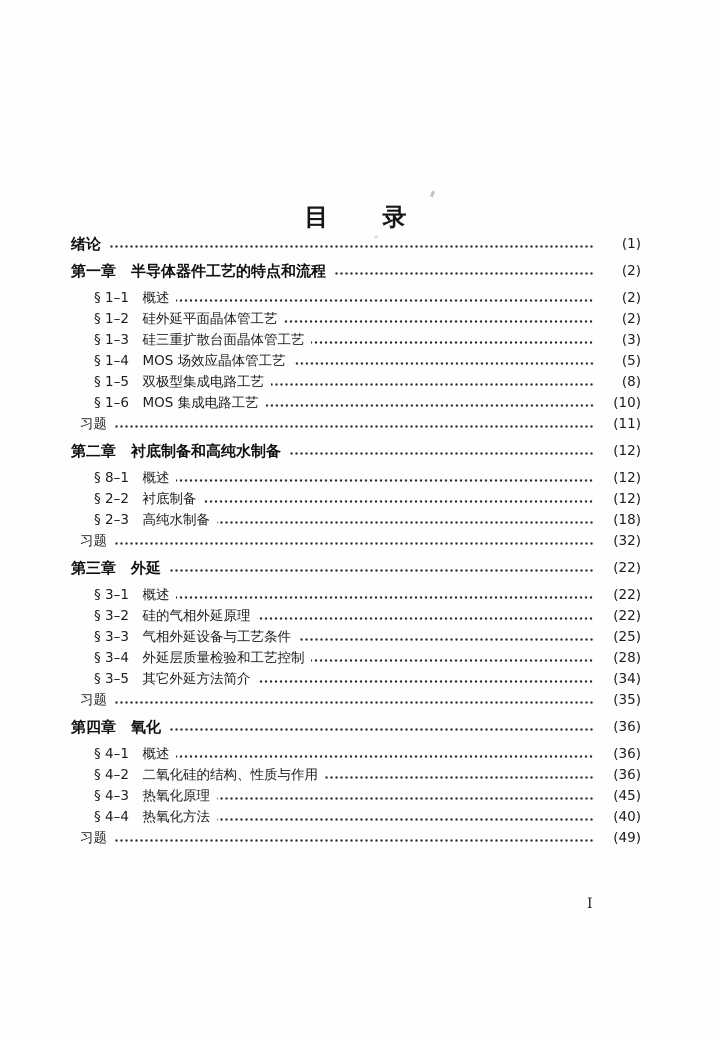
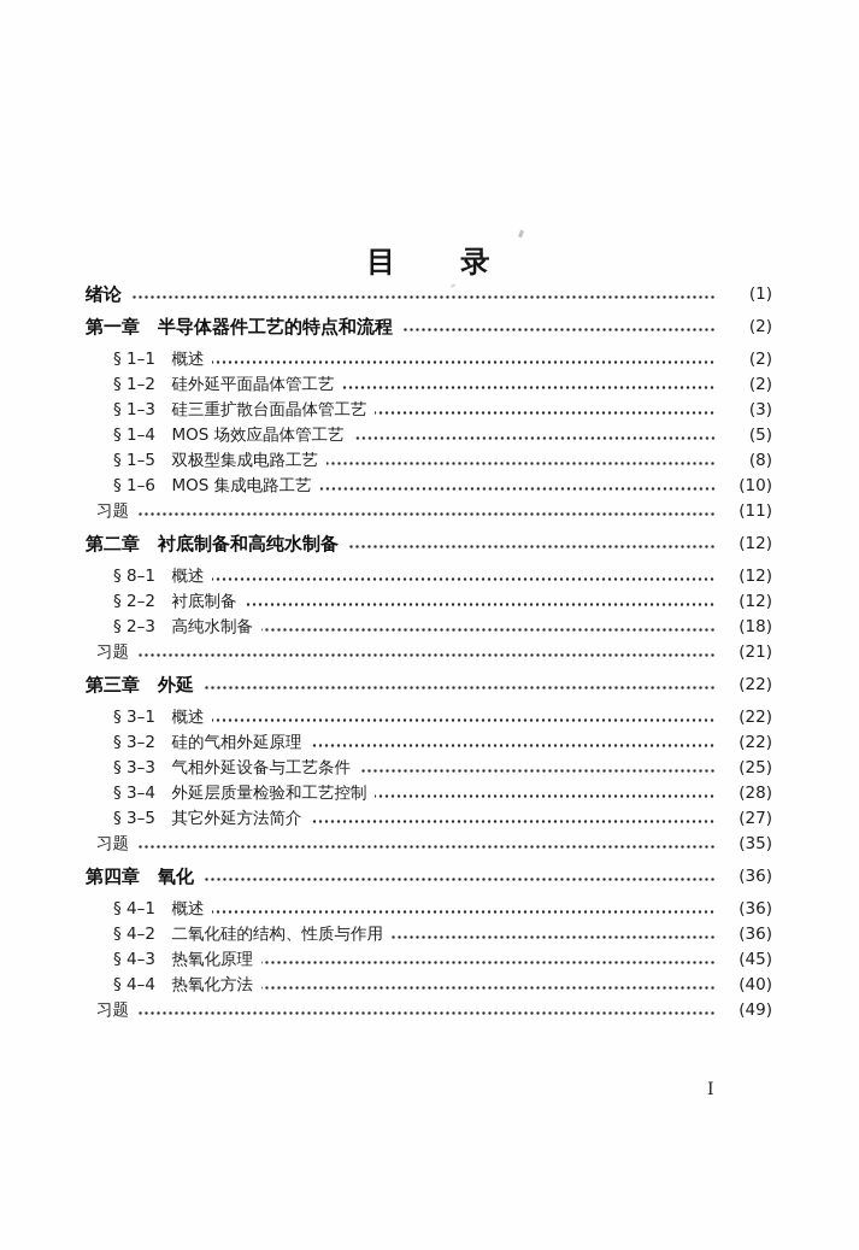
  目 录
  绪论
  (1)
  第一章 半导体器件工艺的特点和流程
  (2)
  § 1–1 概述
  (2)
  § 1–2 硅外延平面晶体管工艺
  (2)
  § 1–3 硅三重扩散台面晶体管工艺
  (3)
  § 1–4 MOS 场效应晶体管工艺
  (5)
  § 1–5 双极型集成电路工艺
  (8)
  § 1–6 MOS 集成电路工艺
  (10)
  习题
  (11)
  第二章 衬底制备和高纯水制备
  (12)
  § 8–1 概述
  (12)
  § 2–2 衬底制备
  (12)
  § 2–3 高纯水制备
  (18)
  习题
- (32)
+ (21)
  第三章 外延
  (22)
  § 3–1 概述
  (22)
  § 3–2 硅的气相外延原理
  (22)
  § 3–3 气相外延设备与工艺条件
  (25)
  § 3–4 外延层质量检验和工艺控制
  (28)
  § 3–5 其它外延方法简介
- (34)
+ (27)
  习题
  (35)
  第四章 氧化
  (36)
  § 4–1 概述
  (36)
  § 4–2 二氧化硅的结构、性质与作用
  (36)
  § 4–3 热氧化原理
  (45)
  § 4–4 热氧化方法
  (40)
  习题
  (49)
  I
